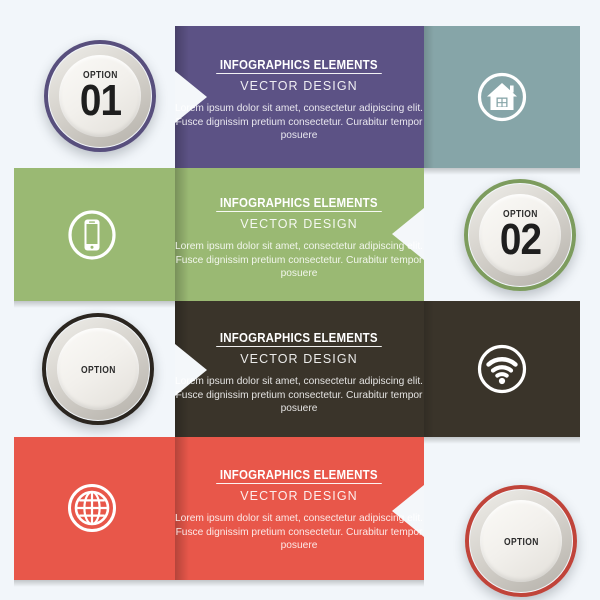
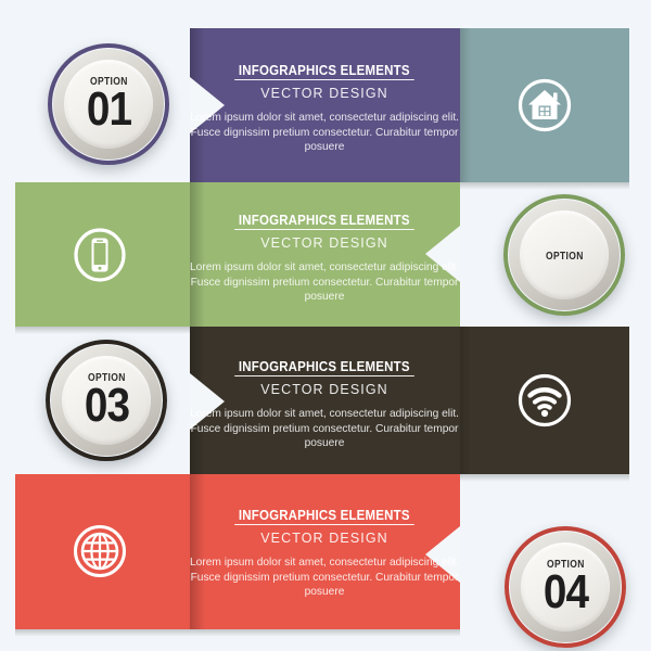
  INFOGRAPHICS ELEMENTS
  VECTOR DESIGN
  Lorem ipsum dolor sit amet, consectetur adipiscing elit. Fusce dignissim pretium consectetur. Curabitur tempor posuere
  OPTION
  01
  INFOGRAPHICS ELEMENTS
  VECTOR DESIGN
  Lorem ipsum dolor sit amet, consectetur adipiscing elit. Fusce dignissim pretium consectetur. Curabitur tempor posuere
  OPTION
- 02
  INFOGRAPHICS ELEMENTS
  VECTOR DESIGN
  Lorem ipsum dolor sit amet, consectetur adipiscing elit. Fusce dignissim pretium consectetur. Curabitur tempor posuere
  OPTION
+ 03
  INFOGRAPHICS ELEMENTS
  VECTOR DESIGN
  Lorem ipsum dolor sit amet, consectetur adipiscing elit. Fusce dignissim pretium consectetur. Curabitur tempor posuere
  OPTION
+ 04
